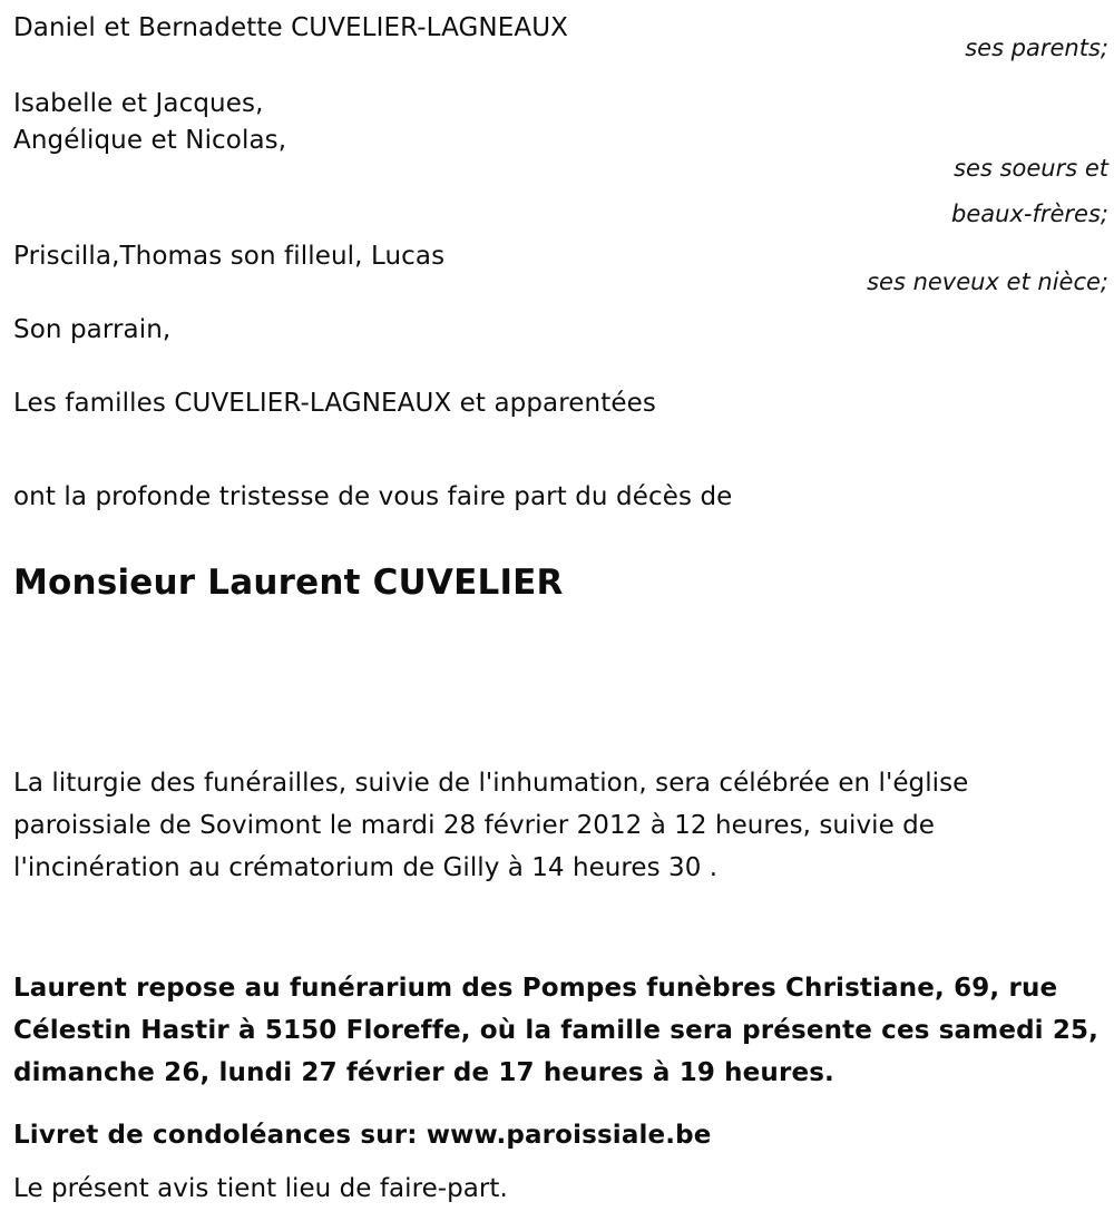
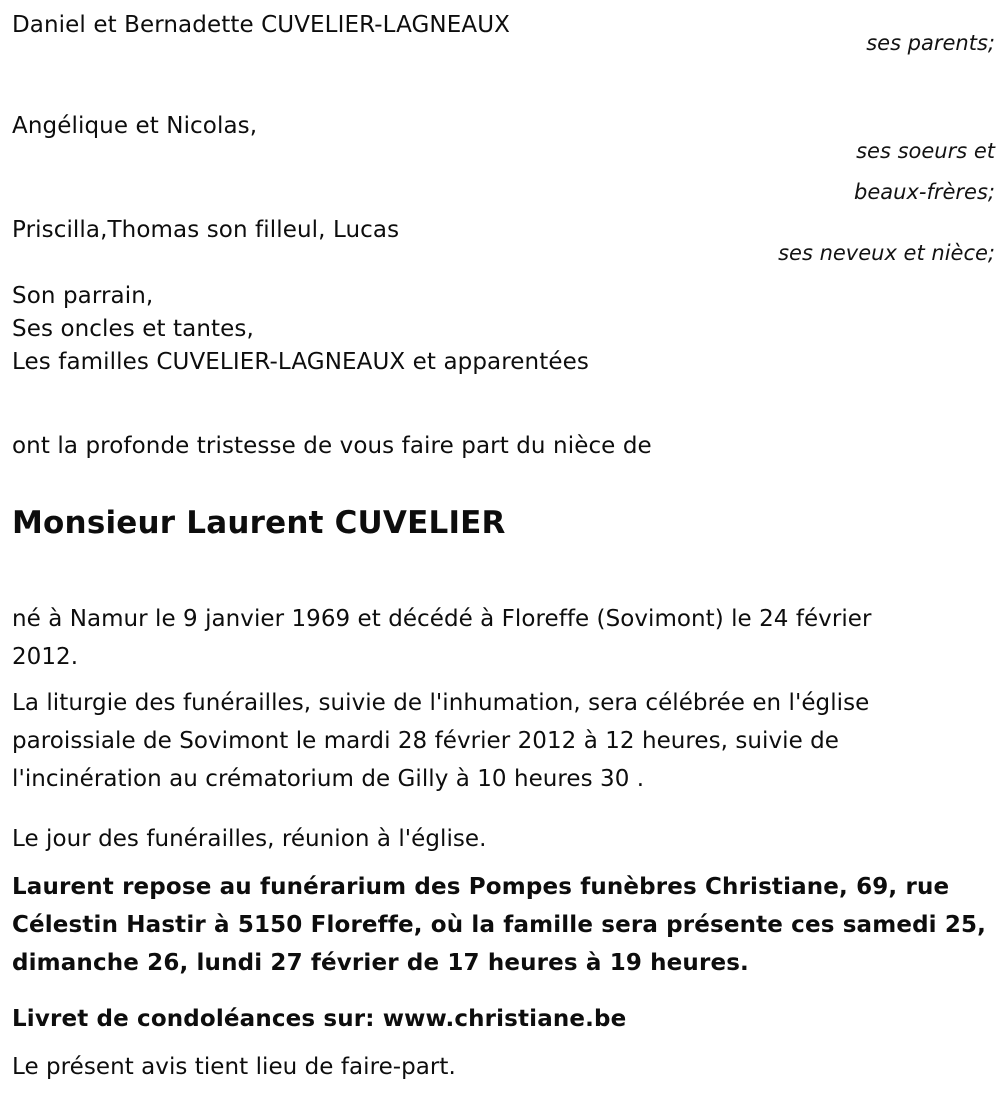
  Daniel et Bernadette CUVELIER-LAGNEAUX
  ses parents;
- Isabelle et Jacques,
  Angélique et Nicolas,
  ses soeurs et
  beaux-frères;
  Priscilla,Thomas son filleul, Lucas
  ses neveux et nièce;
  Son parrain,
+ Ses oncles et tantes,
  Les familles CUVELIER-LAGNEAUX et apparentées
- ont la profonde tristesse de vous faire part du décès de
+ ont la profonde tristesse de vous faire part du nièce de
  Monsieur Laurent CUVELIER
+ né à Namur le 9 janvier 1969 et décédé à Floreffe (Sovimont) le 24 février 2012.
- La liturgie des funérailles, suivie de l'inhumation, sera célébrée en l'église paroissiale de Sovimont le mardi 28 février 2012 à 12 heures, suivie de l'incinération au crématorium de Gilly à 14 heures 30 .
+ La liturgie des funérailles, suivie de l'inhumation, sera célébrée en l'église paroissiale de Sovimont le mardi 28 février 2012 à 12 heures, suivie de l'incinération au crématorium de Gilly à 10 heures 30 .
+ Le jour des funérailles, réunion à l'église.
  Laurent repose au funérarium des Pompes funèbres Christiane, 69, rue Célestin Hastir à 5150 Floreffe, où la famille sera présente ces samedi 25, dimanche 26, lundi 27 février de 17 heures à 19 heures.
- Livret de condoléances sur: www.paroissiale.be
+ Livret de condoléances sur: www.christiane.be
  Le présent avis tient lieu de faire-part.
